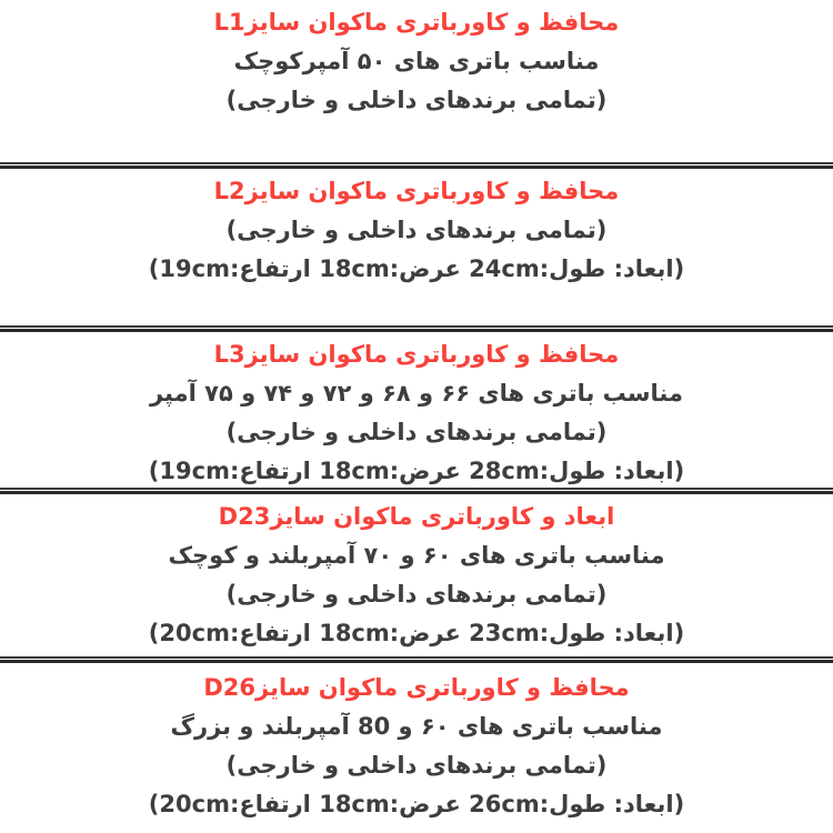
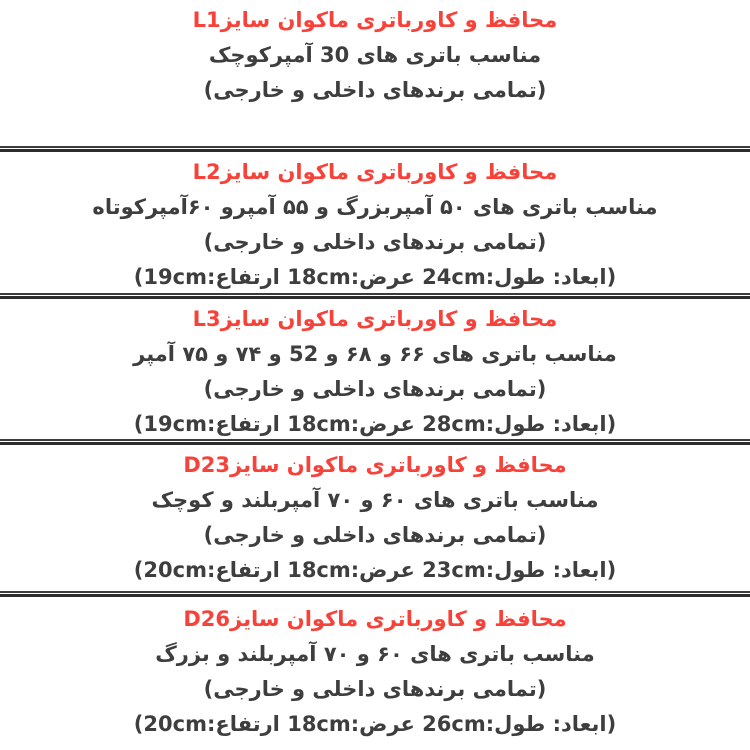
  محافظ و کاورباتری ماکوان سایزL1
- مناسب باتری های ۵۰ آمپرکوچک
+ مناسب باتری های 30 آمپرکوچک
  (تمامی برندهای داخلی و خارجی)
  محافظ و کاورباتری ماکوان سایزL2
+ مناسب باتری های ۵۰ آمپربزرگ و ۵۵ آمپرو ۶۰آمپرکوتاه
  (تمامی برندهای داخلی و خارجی)
  (ابعاد: طول:24cm عرض:18cm ارتفاع:19cm)
  محافظ و کاورباتری ماکوان سایزL3
- مناسب باتری های ۶۶ و ۶۸ و ۷۲ و ۷۴ و ۷۵ آمپر
+ مناسب باتری های ۶۶ و ۶۸ و 52 و ۷۴ و ۷۵ آمپر
  (تمامی برندهای داخلی و خارجی)
  (ابعاد: طول:28cm عرض:18cm ارتفاع:19cm)
- ابعاد و کاورباتری ماکوان سایزD23
+ محافظ و کاورباتری ماکوان سایزD23
  مناسب باتری های ۶۰ و ۷۰ آمپربلند و کوچک
  (تمامی برندهای داخلی و خارجی)
  (ابعاد: طول:23cm عرض:18cm ارتفاع:20cm)
  محافظ و کاورباتری ماکوان سایزD26
- مناسب باتری های ۶۰ و 80 آمپربلند و بزرگ
+ مناسب باتری های ۶۰ و ۷۰ آمپربلند و بزرگ
  (تمامی برندهای داخلی و خارجی)
  (ابعاد: طول:26cm عرض:18cm ارتفاع:20cm)
